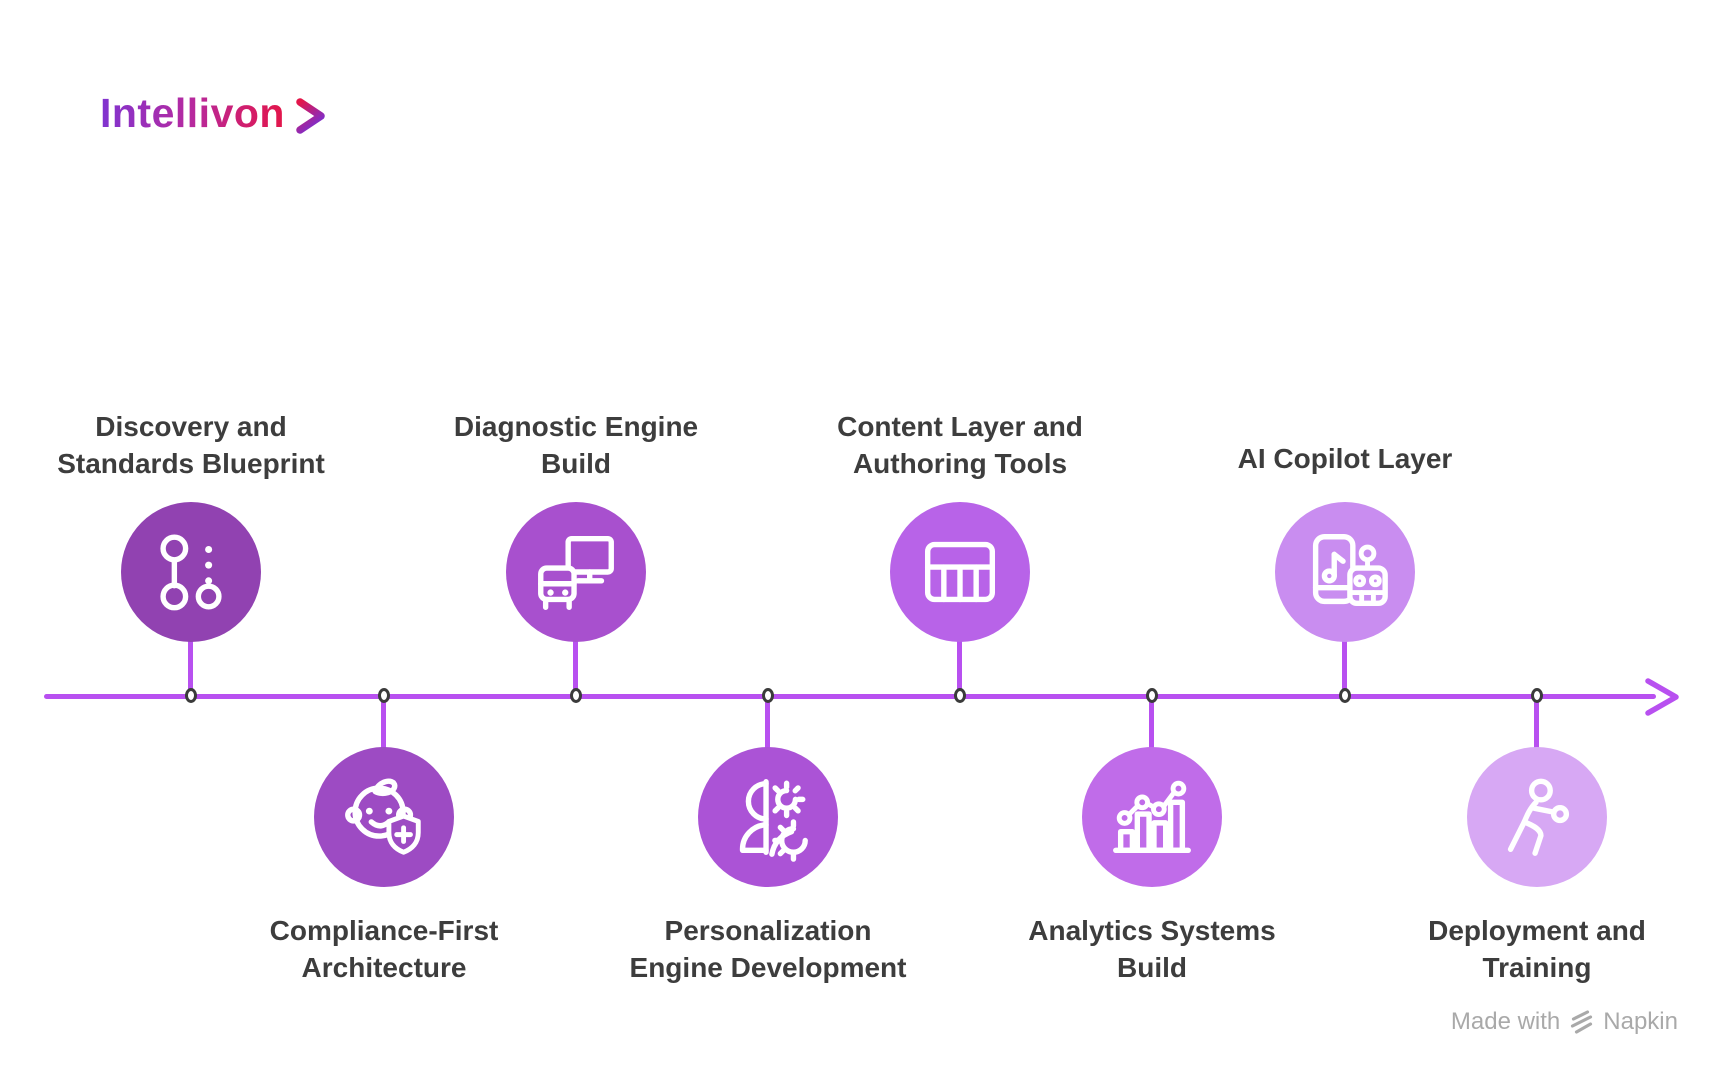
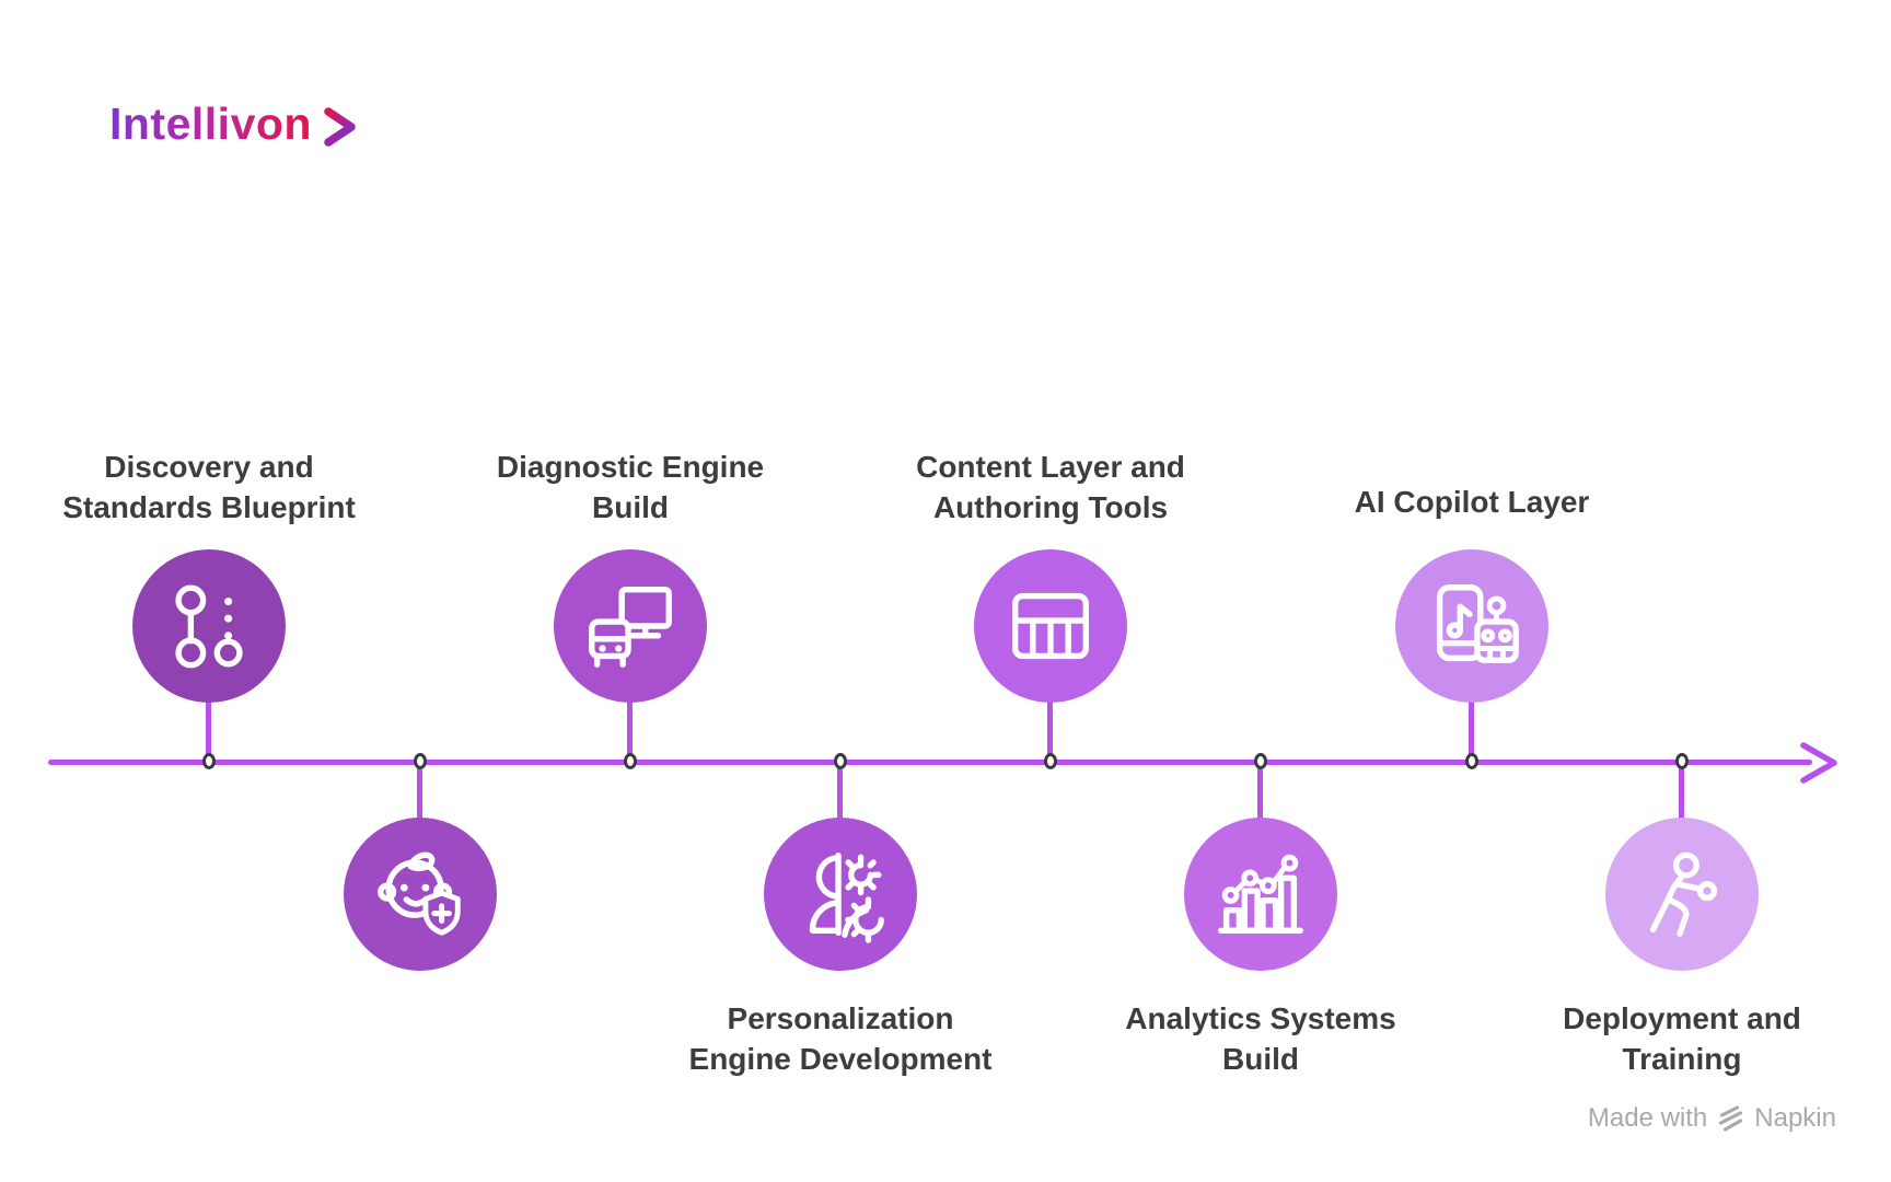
  Intellivon
  Discovery and
  Standards Blueprint
- Compliance-First
- Architecture
  Diagnostic Engine
  Build
  Personalization
  Engine Development
  Content Layer and
  Authoring Tools
  Analytics Systems
  Build
  AI Copilot Layer
  Deployment and
  Training
  Made with
  Napkin
